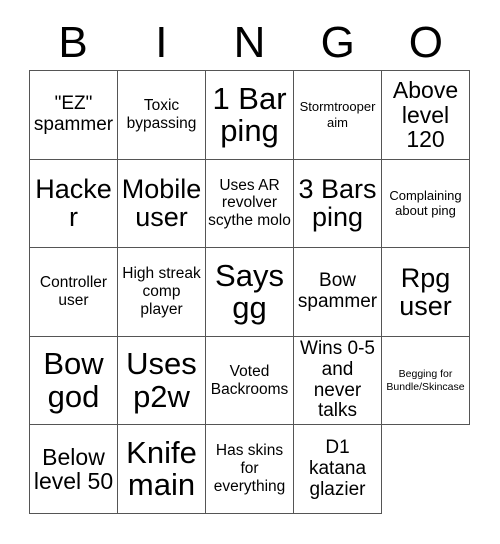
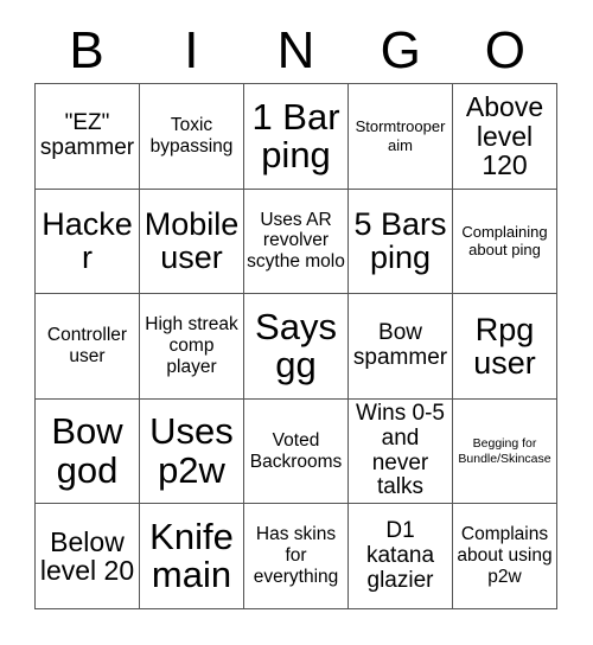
  B
  I
  N
  G
  O
  "EZ" spammer
  Toxic bypassing
  1 Bar ping
  Stormtrooper aim
  Above level 120
  Hacker
  Mobile user
  Uses AR revolver scythe molo
- 3 Bars ping
+ 5 Bars ping
  Complaining about ping
  Controller user
  High streak comp player
  Says gg
  Bow spammer
  Rpg user
  Bow god
  Uses p2w
  Voted Backrooms
  Wins 0-5 and never talks
  Begging for Bundle/Skincase
- Below level 50
+ Below level 20
  Knife main
  Has skins for everything
  D1 katana glazier
+ Complains about using p2w
